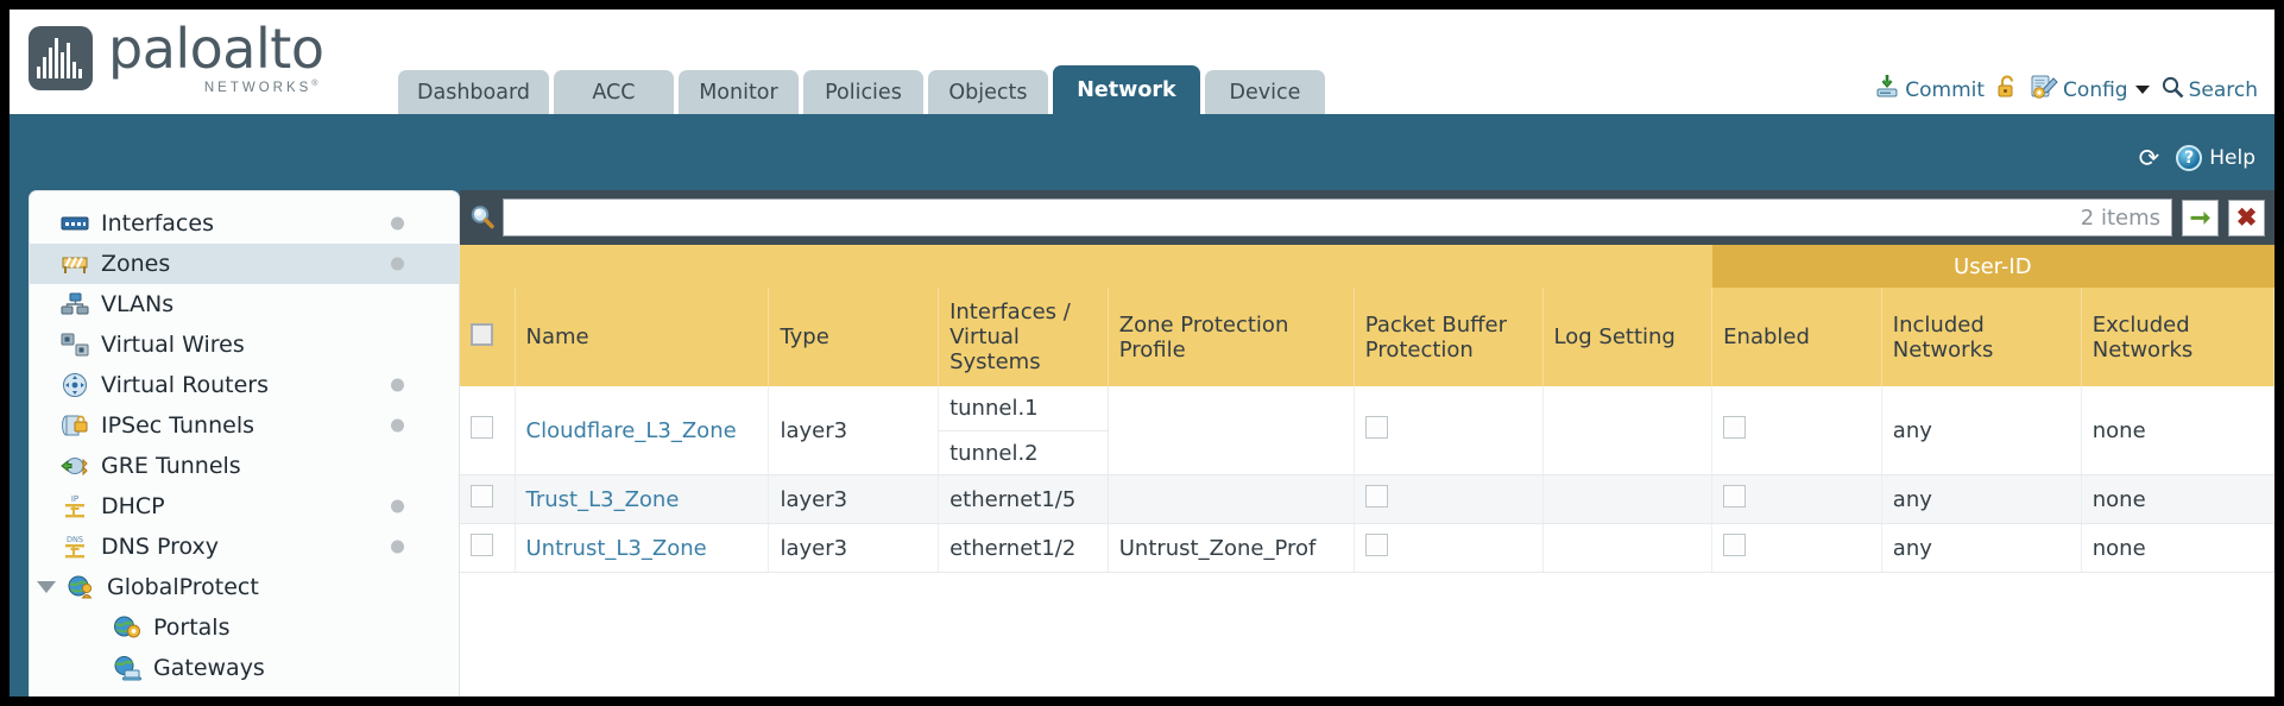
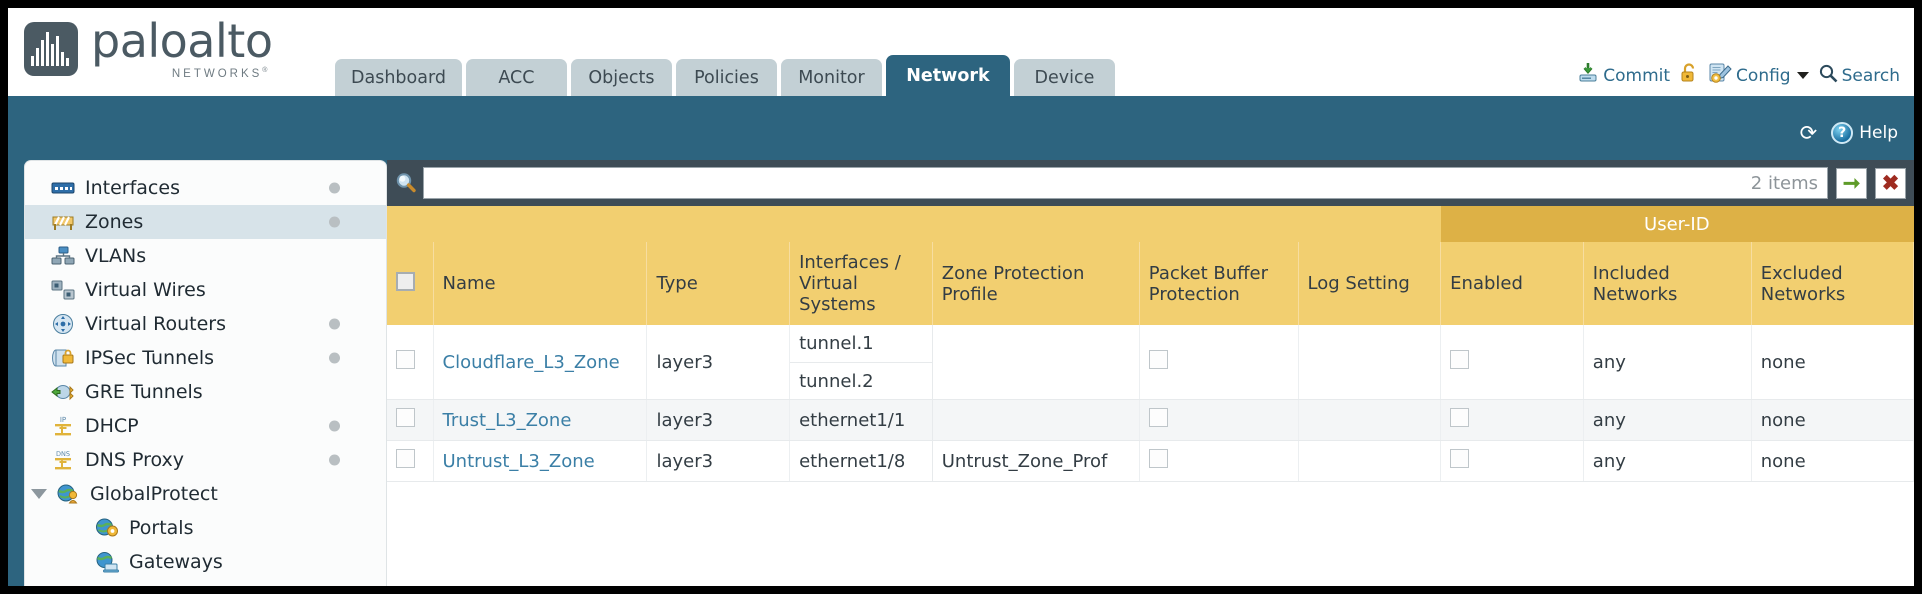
  paloalto
  NETWORKS
  Dashboard
  ACC
- Monitor
+ Objects
  Policies
- Objects
+ Monitor
  Network
  Device
  Commit
  Config
  Search
  ⟳
  ?
  Help
  Interfaces
  Zones
  VLANs
  Virtual Wires
  Virtual Routers
  IPSec Tunnels
  GRE Tunnels
  IP
  DHCP
  DNS
  DNS Proxy
  GlobalProtect
  Portals
  Gateways
  2 items
  ➞
  ✖
  	User-ID
  	Name	Type	Interfaces / Virtual Systems	Zone Protection Profile	Packet Buffer Protection	Log Setting	Enabled	Included Networks	Excluded Networks
  	Cloudflare_L3_Zone	layer3	tunnel.1 tunnel.2					any	none
- 	Trust_L3_Zone	layer3	ethernet1/5					any	none
+ 	Trust_L3_Zone	layer3	ethernet1/1					any	none
- 	Untrust_L3_Zone	layer3	ethernet1/2	Untrust_Zone_Prof				any	none
+ 	Untrust_L3_Zone	layer3	ethernet1/8	Untrust_Zone_Prof				any	none
